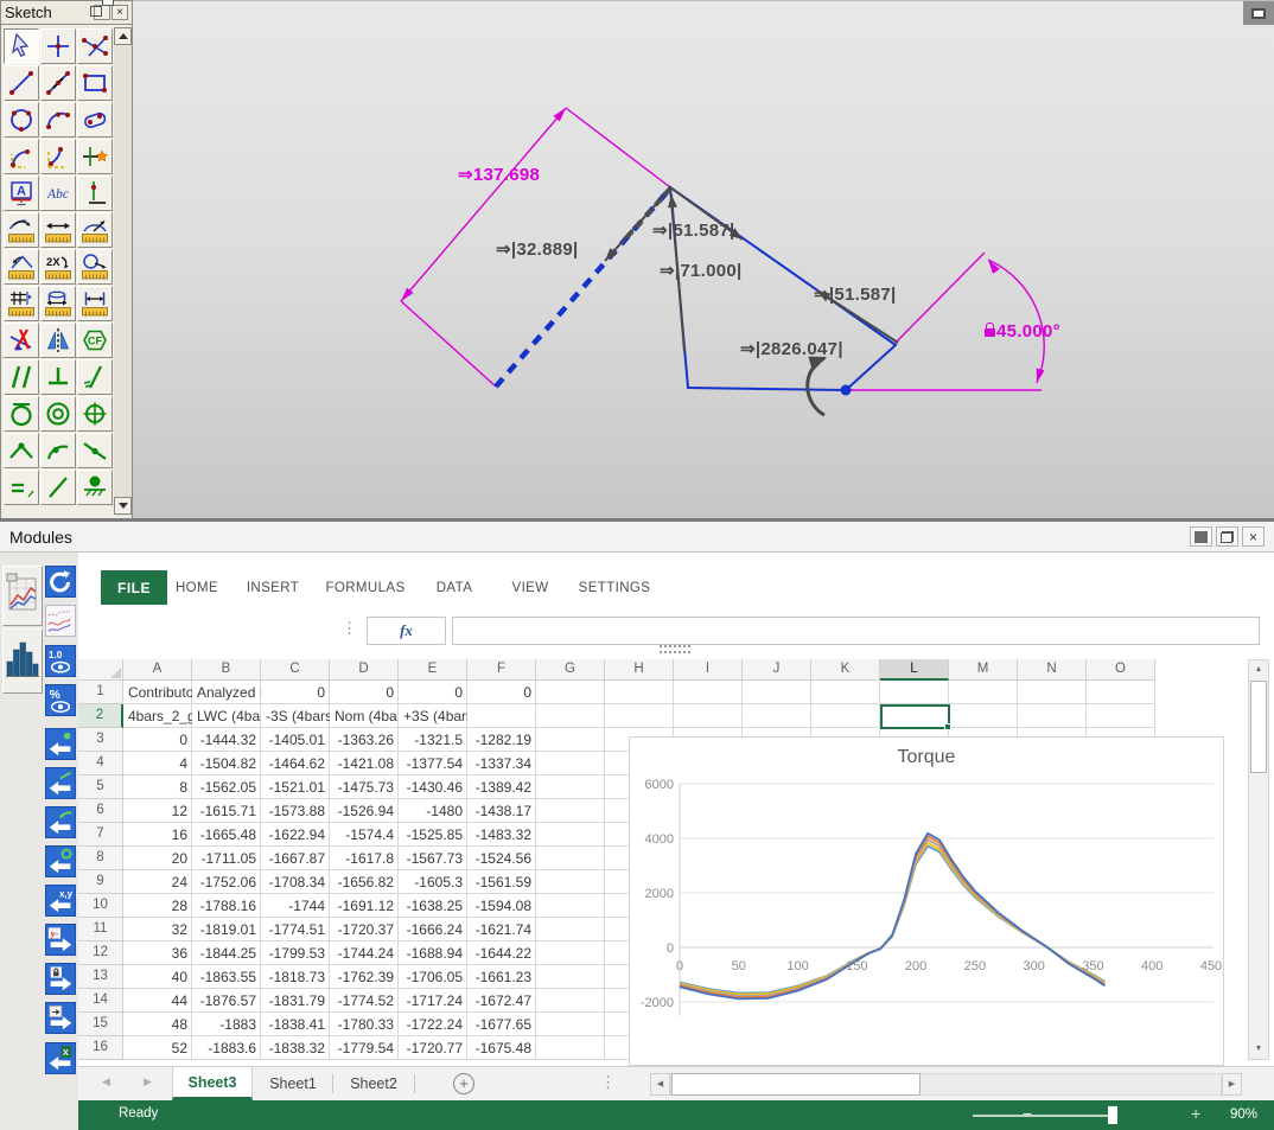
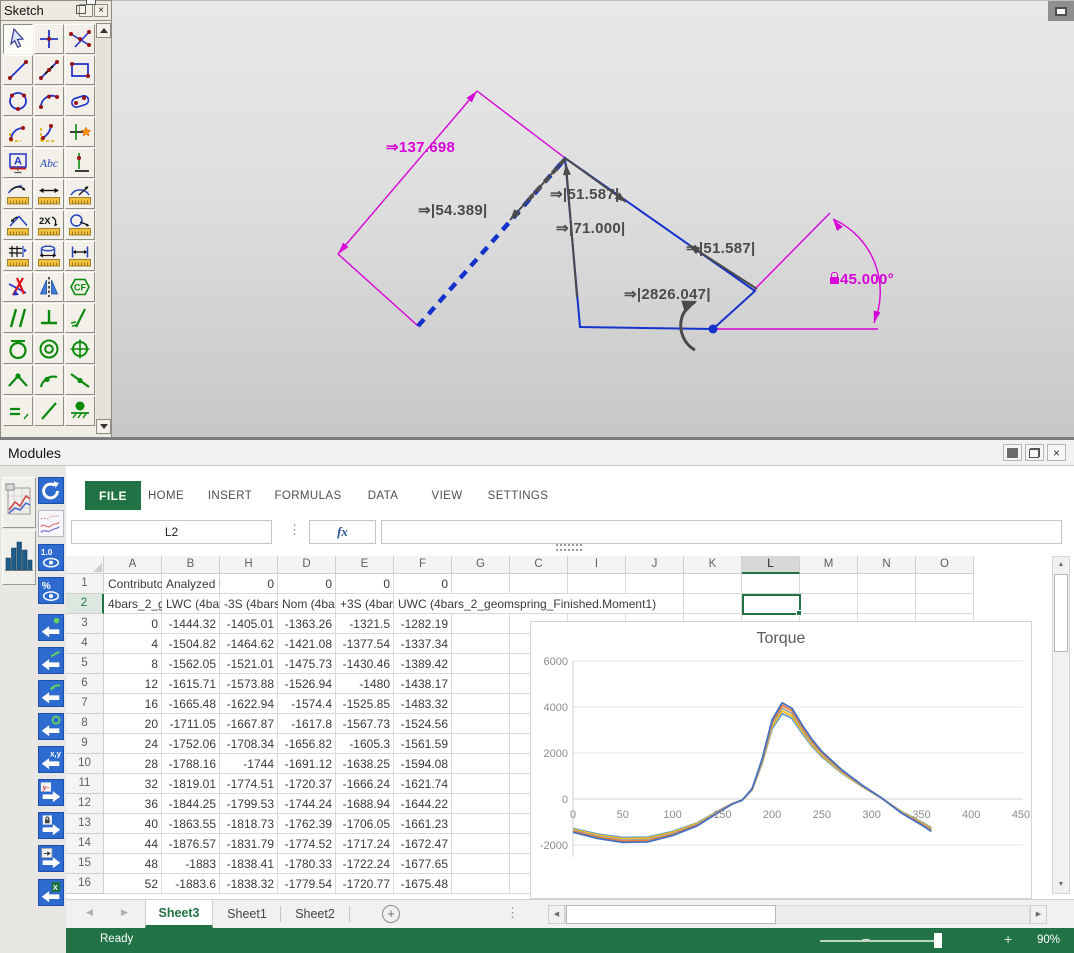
  ⇒137.698
- ⇒|32.889|
+ ⇒|54.389|
  ⇒|51.587|
  ⇒|71.000|
  ⇒|51.587|
  ⇒|2826.047|
  45.000°
  Sketch
  ×
  A
  Abc
  2X
  CF
  Modules
  ×
  1.0
  %
  x,y
  y-
  X
  FILE
  HOME
  INSERT
  FORMULAS
  DATA
  VIEW
  SETTINGS
+ L2
  ⋮
  fx
  A
  B
- C
+ H
  D
  E
  F
  G
- H
+ C
  I
  J
  K
  L
  M
  N
  O
  1
  Contributo
  Analyzed
  0
  0
  0
  0
  2
  4bars_2_g
  LWC (4ba
  -3S (4bars
  Nom (4ba
  +3S (4bar
+ UWC (4bars_2_geomspring_Finished.Moment1)
  3
  0
  -1444.32
  -1405.01
  -1363.26
  -1321.5
  -1282.19
  4
  4
  -1504.82
  -1464.62
  -1421.08
  -1377.54
  -1337.34
  5
  8
  -1562.05
  -1521.01
  -1475.73
  -1430.46
  -1389.42
  6
  12
  -1615.71
  -1573.88
  -1526.94
  -1480
  -1438.17
  7
  16
  -1665.48
  -1622.94
  -1574.4
  -1525.85
  -1483.32
  8
  20
  -1711.05
  -1667.87
  -1617.8
  -1567.73
  -1524.56
  9
  24
  -1752.06
  -1708.34
  -1656.82
  -1605.3
  -1561.59
  10
  28
  -1788.16
  -1744
  -1691.12
  -1638.25
  -1594.08
  11
  32
  -1819.01
  -1774.51
  -1720.37
  -1666.24
  -1621.74
  12
  36
  -1844.25
  -1799.53
  -1744.24
  -1688.94
  -1644.22
  13
  40
  -1863.55
  -1818.73
  -1762.39
  -1706.05
  -1661.23
  14
  44
  -1876.57
  -1831.79
  -1774.52
  -1717.24
  -1672.47
  15
  48
  -1883
  -1838.41
  -1780.33
  -1722.24
  -1677.65
  16
  52
  -1883.6
  -1838.32
  -1779.54
  -1720.77
  -1675.48
  Torque
  6000
  4000
  2000
  0
  -2000
  0
  50
  100
  150
  200
  250
  300
  350
  400
  450
  ◀
  ▶
  Sheet3
  Sheet1
  Sheet2
  +
  ⋮
  Ready
  −
  +
  90%
